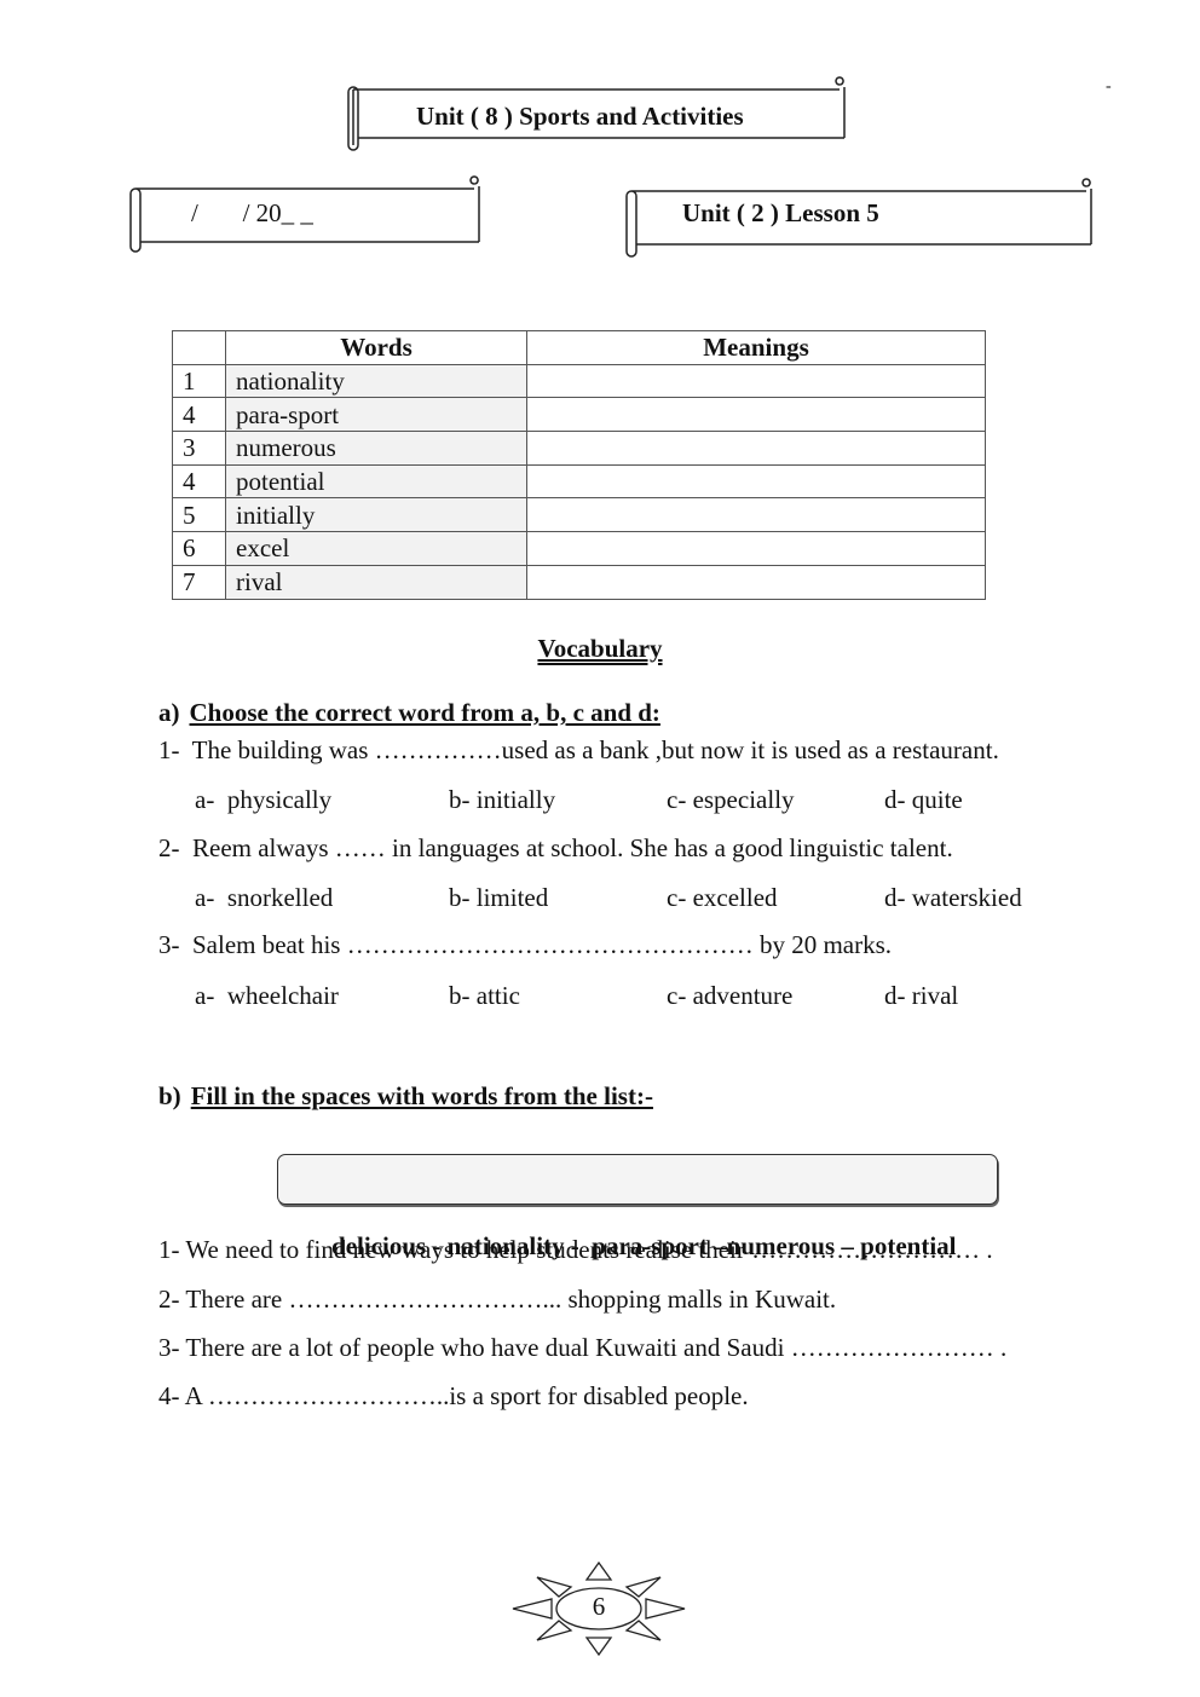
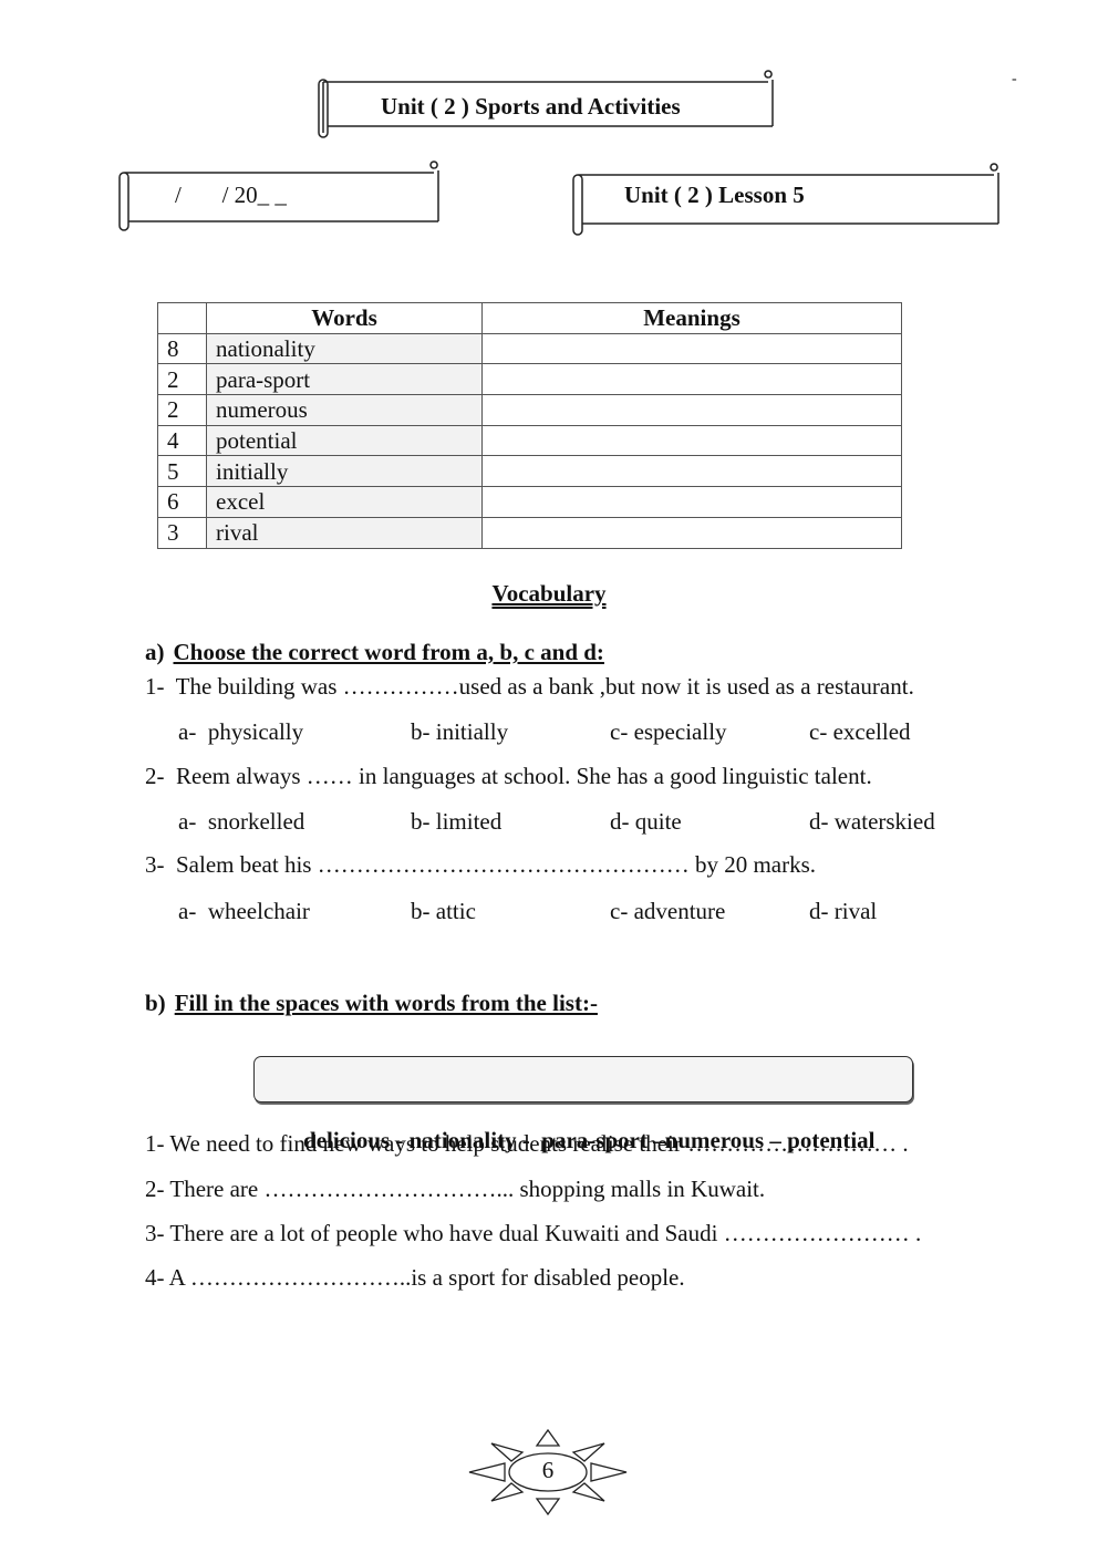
  -
- Unit ( 8 ) Sports and Activities
+ Unit ( 2 ) Sports and Activities
  / / 20_ _
  Unit ( 2 ) Lesson 5
  	Words	Meanings
- 1	nationality
+ 8	nationality
- 4	para-sport
+ 2	para-sport
- 3	numerous
+ 2	numerous
  4	potential
  5	initially
  6	excel
- 7	rival
+ 3	rival
  Vocabulary
  a) Choose the correct word from a, b, c and d:
  1- The building was ……………used as a bank ,but now it is used as a restaurant.
  a- physically
  b- initially
  c- especially
- d- quite
+ c- excelled
  2- Reem always …… in languages at school. She has a good linguistic talent.
  a- snorkelled
  b- limited
- c- excelled
+ d- quite
  d- waterskied
  3- Salem beat his ………………………………………… by 20 marks.
  a- wheelchair
  b- attic
  c- adventure
  d- rival
  b) Fill in the spaces with words from the list:-
  delicious - nationality - para-sport –numerous – potential
  1- We need to find new ways to help students realise their ……………………… .
  2- There are …………………………... shopping malls in Kuwait.
  3- There are a lot of people who have dual Kuwaiti and Saudi …………………… .
  4- A ………………………..is a sport for disabled people.
  6
